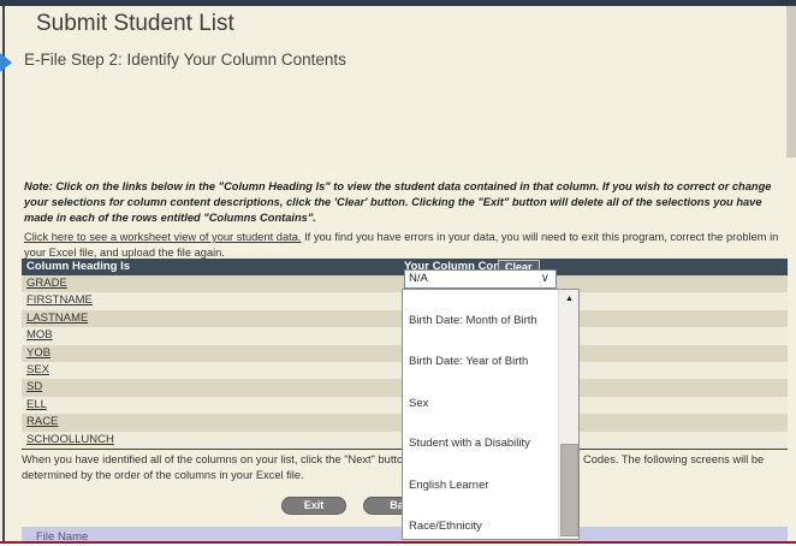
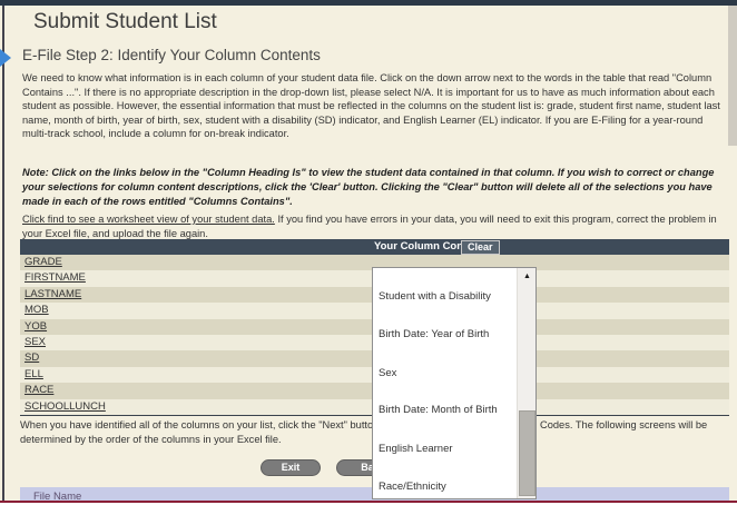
  Submit Student List
  E-File Step 2: Identify Your Column Contents
+ We need to know what information is in each column of your student data file. Click on the down arrow next to the words in the table that read "Column Contains ...". If there is no appropriate description in the drop-down list, please select N/A. It is important for us to have as much information about each student as possible. However, the essential information that must be reflected in the columns on the student list is: grade, student first name, student last name, month of birth, year of birth, sex, student with a disability (SD) indicator, and English Learner (EL) indicator. If you are E-Filing for a year-round multi-track school, include a column for on-break indicator.
- Note: Click on the links below in the "Column Heading Is" to view the student data contained in that column. If you wish to correct or change your selections for column content descriptions, click the 'Clear' button. Clicking the "Exit" button will delete all of the selections you have made in each of the rows entitled "Columns Contains".
+ Note: Click on the links below in the "Column Heading Is" to view the student data contained in that column. If you wish to correct or change your selections for column content descriptions, click the 'Clear' button. Clicking the "Clear" button will delete all of the selections you have made in each of the rows entitled "Columns Contains".
- Click here to see a worksheet view of your student data. If you find you have errors in your data, you will need to exit this program, correct the problem in your Excel file, and upload the file again.
+ Click find to see a worksheet view of your student data. If you find you have errors in your data, you will need to exit this program, correct the problem in your Excel file, and upload the file again.
- Column Heading Is
  Clear
  GRADE
  FIRSTNAME
  LASTNAME
  MOB
  YOB
  SEX
  SD
  ELL
  RACE
  SCHOOLLUNCH
- N/A
- ∨
  When you have identified all of the columns on your list, click the "Next" butto
  Codes. The following screens will be
  determined by the order of the columns in your Excel file.
  Exit
  File Name
- Birth Date: Month of Birth
+ Student with a Disability
  Birth Date: Year of Birth
  Sex
- Student with a Disability
+ Birth Date: Month of Birth
  English Learner
  Race/Ethnicity
